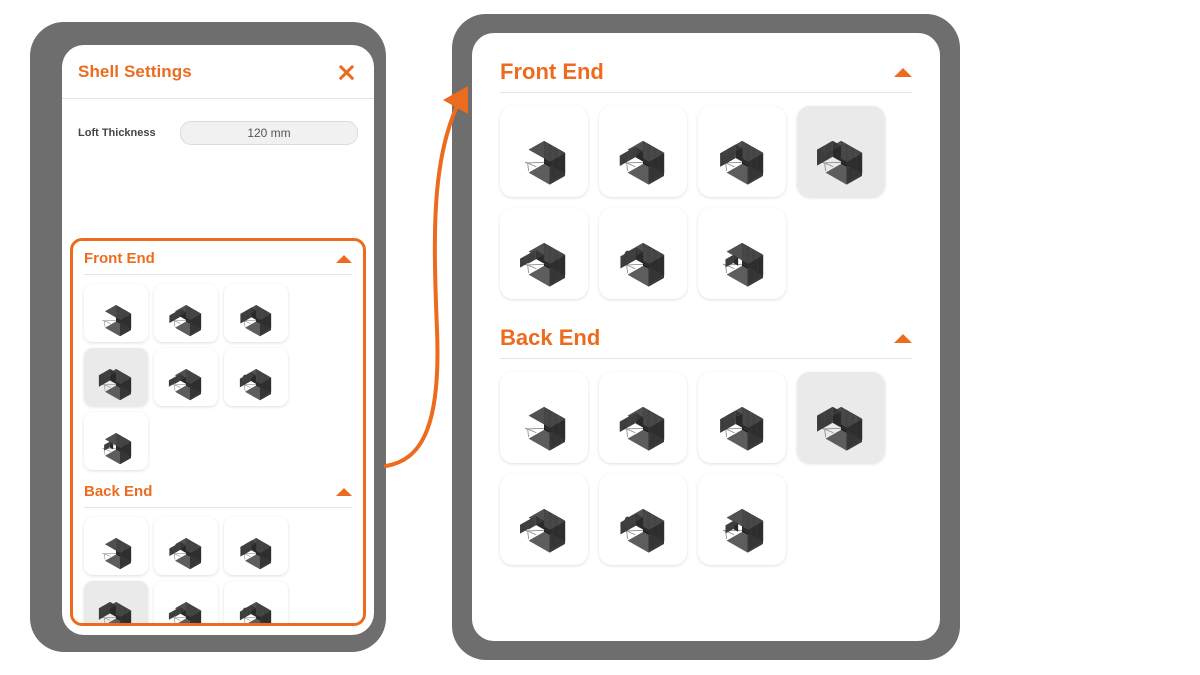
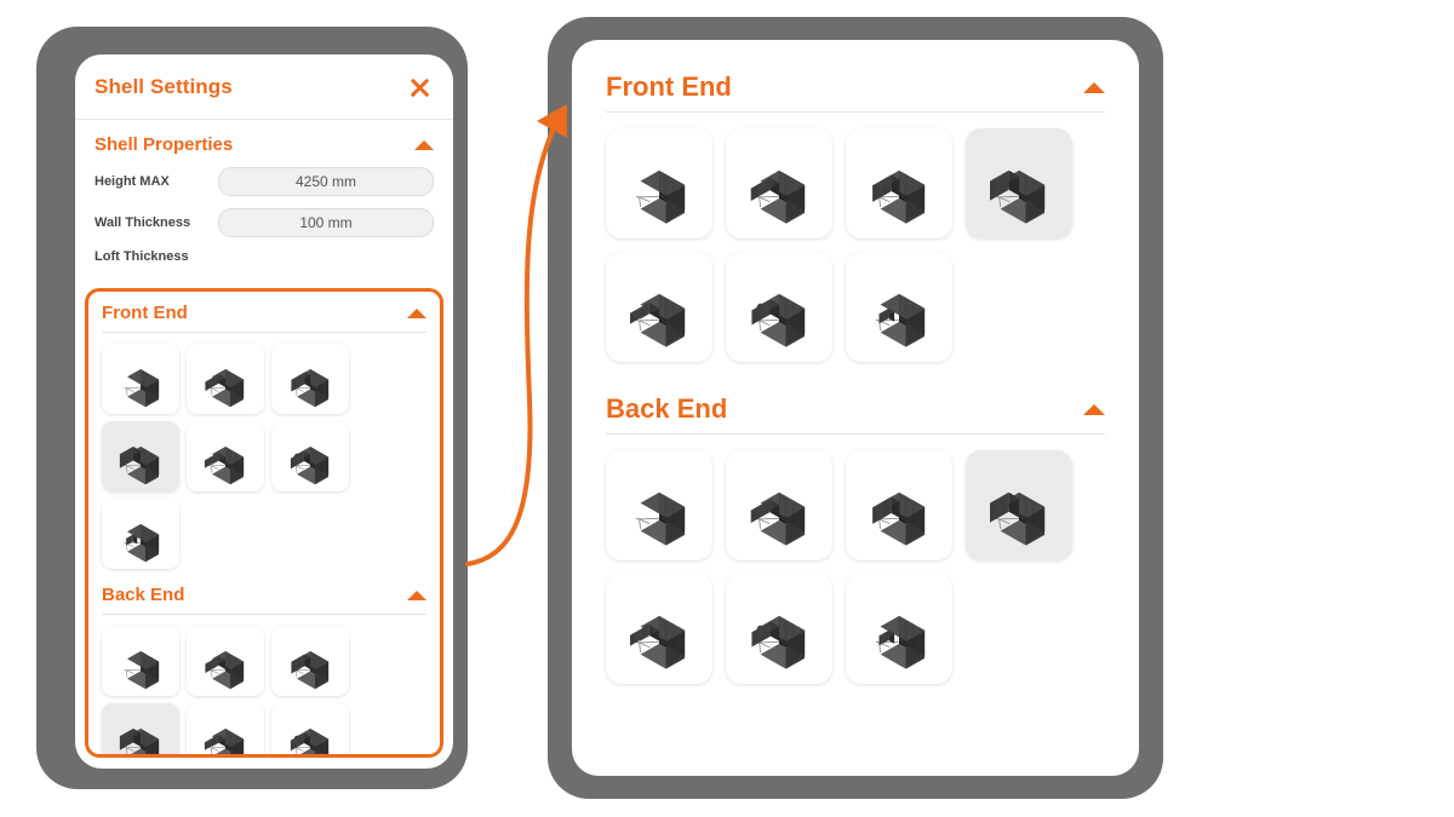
  Shell Settings
+ Shell Properties
+ Height MAX
+ 4250 mm
+ Wall Thickness
+ 100 mm
  Loft Thickness
- 120 mm
  Front End
  Back End
  Front End
  Back End
